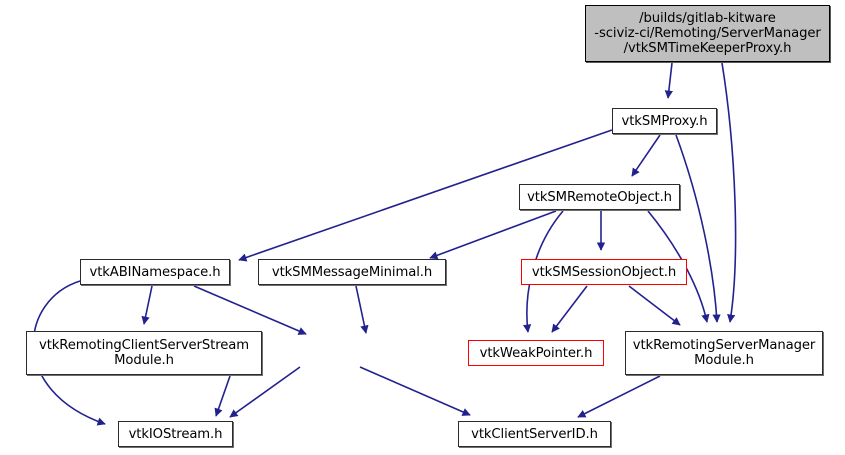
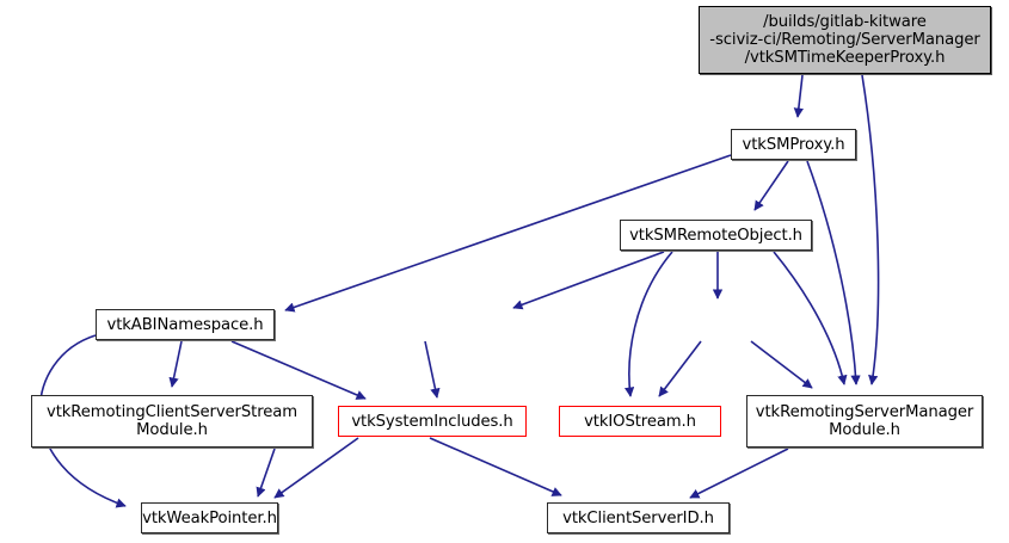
  /builds/gitlab-kitware
  -sciviz-ci/Remoting/ServerManager
  /vtkSMTimeKeeperProxy.h
  vtkSMProxy.h
  vtkSMRemoteObject.h
  vtkABINamespace.h
- vtkSMMessageMinimal.h
- vtkSMSessionObject.h
  vtkRemotingClientServerStream
  Module.h
+ vtkSystemIncludes.h
- vtkWeakPointer.h
+ vtkIOStream.h
  vtkRemotingServerManager
  Module.h
- vtkIOStream.h
+ vtkWeakPointer.h
  vtkClientServerID.h
